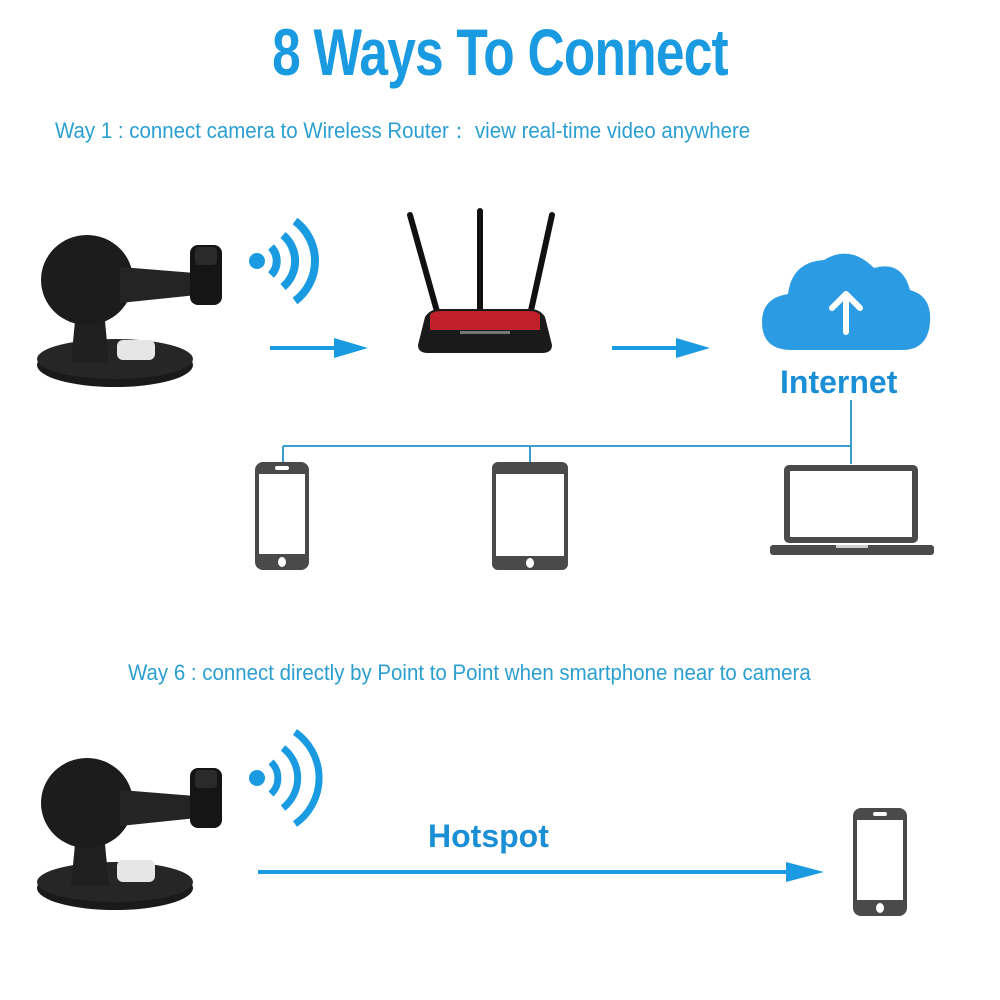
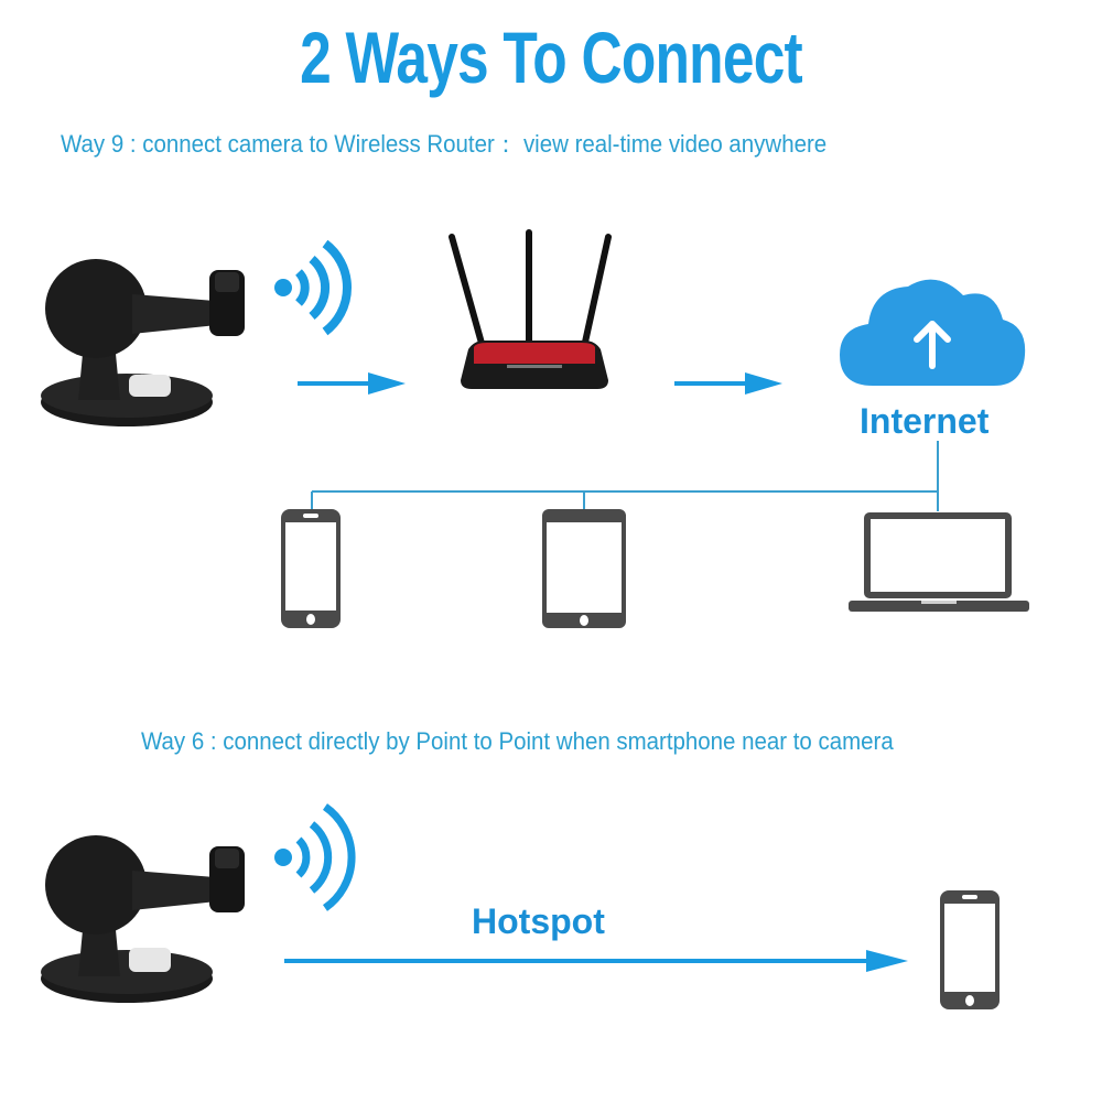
- 8 Ways To Connect
+ 2 Ways To Connect
- Way 1 : connect camera to Wireless Router： view real-time video anywhere
+ Way 9 : connect camera to Wireless Router： view real-time video anywhere
  Internet
  Way 6 : connect directly by Point to Point when smartphone near to camera
  Hotspot
